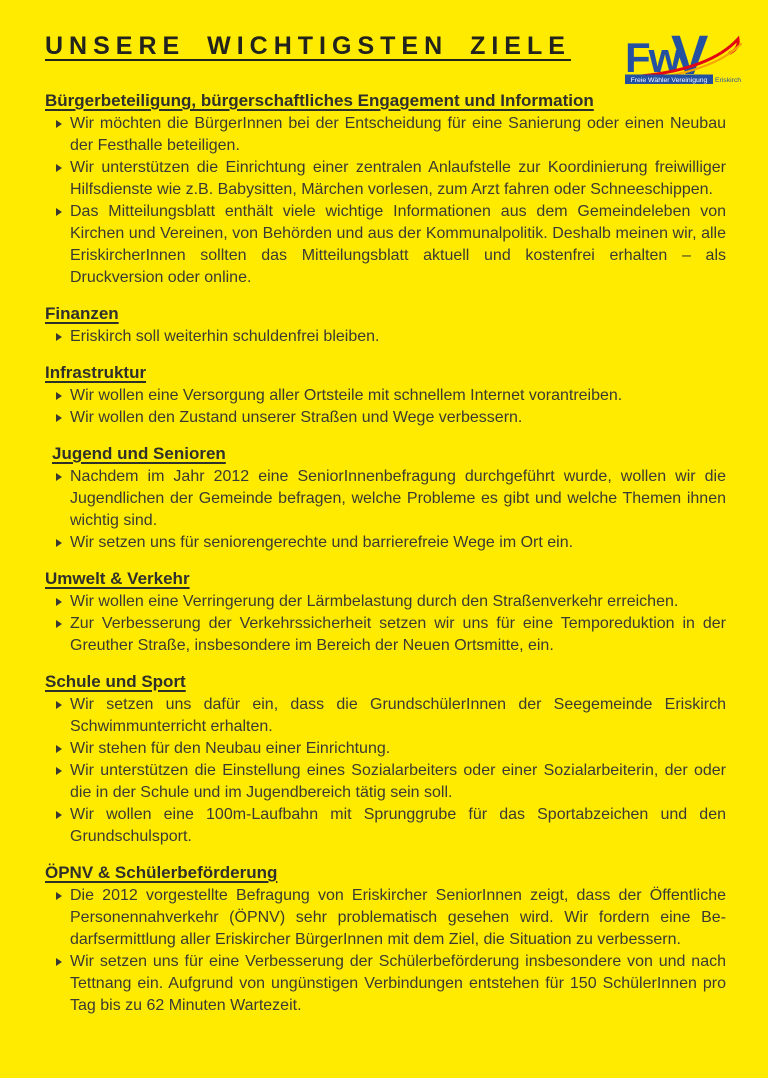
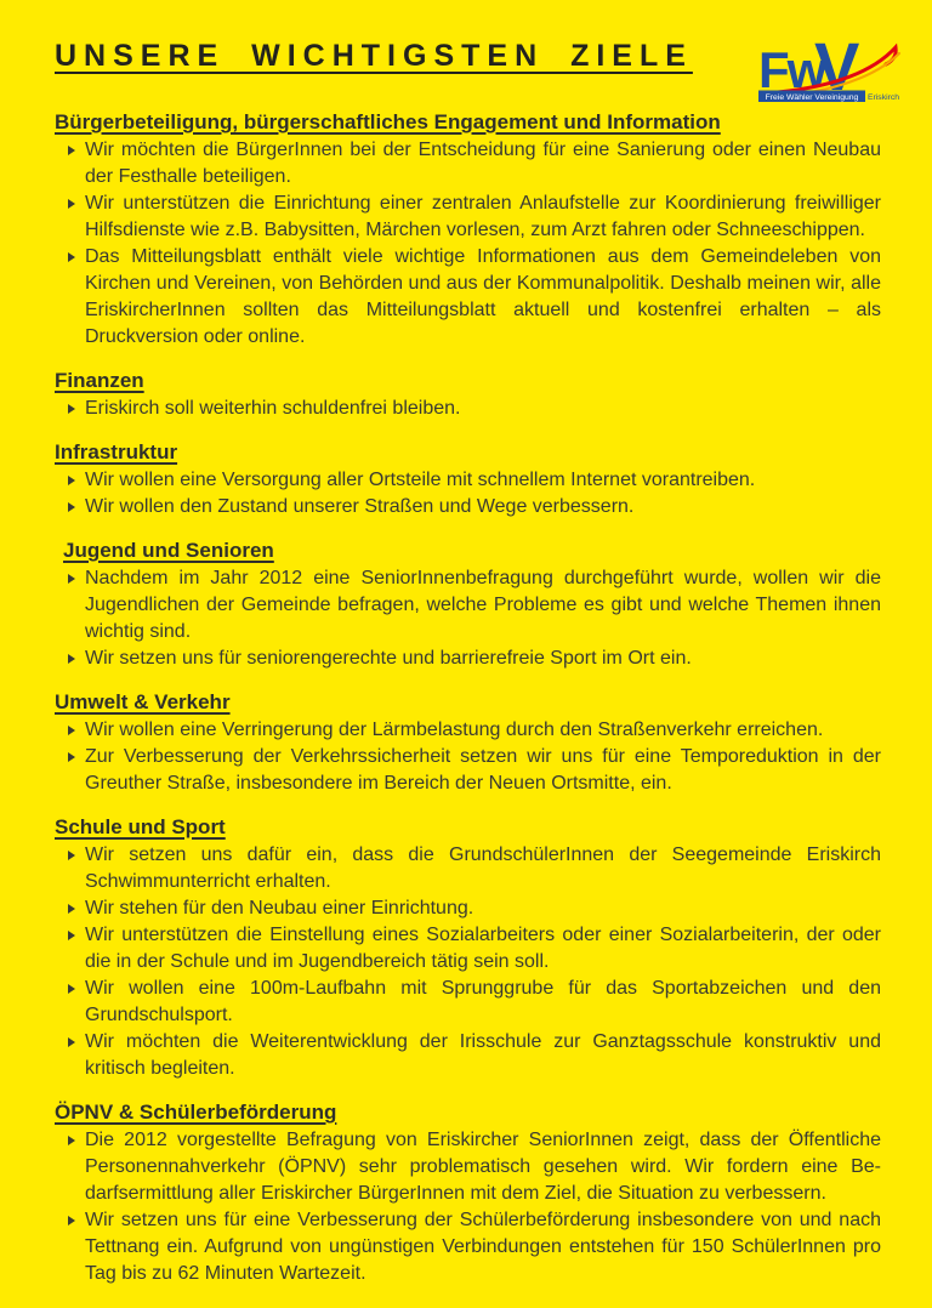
  UNSERE WICHTIGSTEN ZIELE
  Fw
  V
  Bürgerbeteiligung, bürgerschaftliches Engagement und Information
  Wir möchten die BürgerInnen bei der Entscheidung für eine Sanierung oder einen Neubau der Festhalle beteiligen.
  Wir unterstützen die Einrichtung einer zentralen Anlaufstelle zur Koordinierung freiwilliger Hilfsdienste wie z.B. Babysitten, Märchen vorlesen, zum Arzt fahren oder Schneeschippen.
  Das Mitteilungsblatt enthält viele wichtige Informationen aus dem Gemeindeleben von Kirchen und Vereinen, von Behörden und aus der Kommunalpolitik. Deshalb meinen wir, alle EriskircherInnen sollten das Mitteilungsblatt aktuell und kostenfrei erhalten – als Druckversion oder online.
  Finanzen
  Eriskirch soll weiterhin schuldenfrei bleiben.
  Infrastruktur
  Wir wollen eine Versorgung aller Ortsteile mit schnellem Internet vorantreiben.
  Wir wollen den Zustand unserer Straßen und Wege verbessern.
  Jugend und Senioren
  Nachdem im Jahr 2012 eine SeniorInnenbefragung durchgeführt wurde, wollen wir die Jugendlichen der Gemeinde befragen, welche Probleme es gibt und welche Themen ihnen wichtig sind.
- Wir setzen uns für seniorengerechte und barrierefreie Wege im Ort ein.
+ Wir setzen uns für seniorengerechte und barrierefreie Sport im Ort ein.
  Umwelt & Verkehr
  Wir wollen eine Verringerung der Lärmbelastung durch den Straßenverkehr erreichen.
  Zur Verbesserung der Verkehrssicherheit setzen wir uns für eine Temporeduktion in der Greuther Straße, insbesondere im Bereich der Neuen Ortsmitte, ein.
  Schule und Sport
  Wir setzen uns dafür ein, dass die GrundschülerInnen der Seegemeinde Eriskirch Schwimmunterricht erhalten.
  Wir stehen für den Neubau einer Einrichtung.
  Wir unterstützen die Einstellung eines Sozialarbeiters oder einer Sozialarbeiterin, der oder die in der Schule und im Jugendbereich tätig sein soll.
  Wir wollen eine 100m-Laufbahn mit Sprunggrube für das Sportabzeichen und den Grundschulsport.
+ Wir möchten die Weiterentwicklung der Irisschule zur Ganztagsschule konstruktiv und kritisch begleiten.
  ÖPNV & Schülerbeförderung
  Die 2012 vorgestellte Befragung von Eriskircher SeniorInnen zeigt, dass der Öffentliche Personennahverkehr (ÖPNV) sehr problematisch gesehen wird. Wir fordern eine Be­arfsermittlung aller Eriskircher BürgerInnen mit dem Ziel, die Situation zu verbessern.
  Wir setzen uns für eine Verbesserung der Schülerbeförderung insbesondere von und nach Tettnang ein. Aufgrund von ungünstigen Verbindungen entstehen für 150 Schüler­Innen pro Tag bis zu 62 Minuten Wartezeit.
